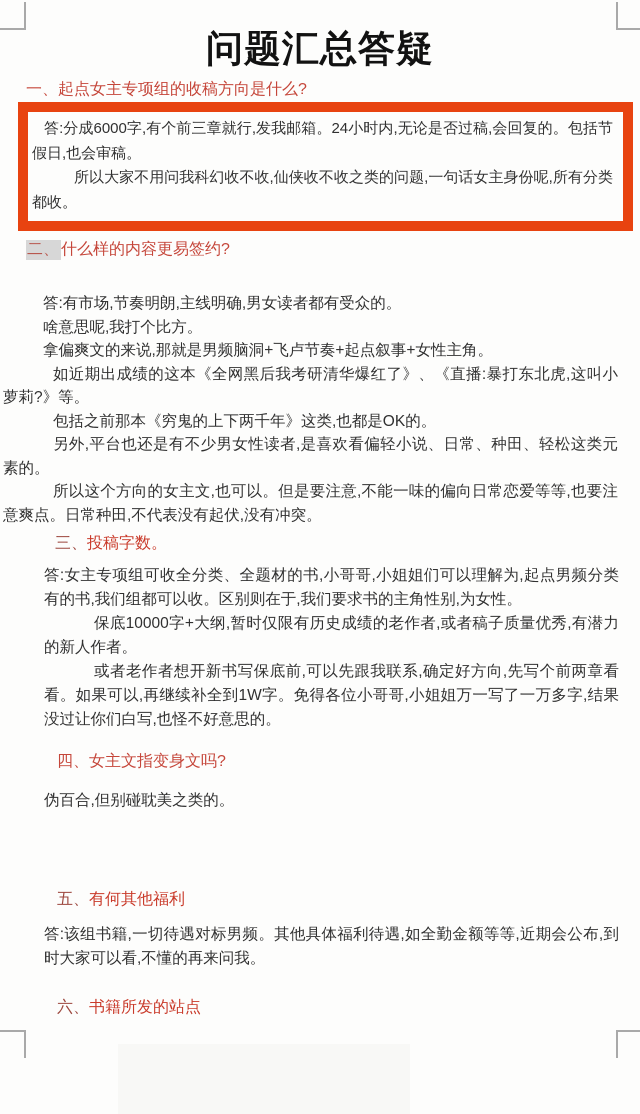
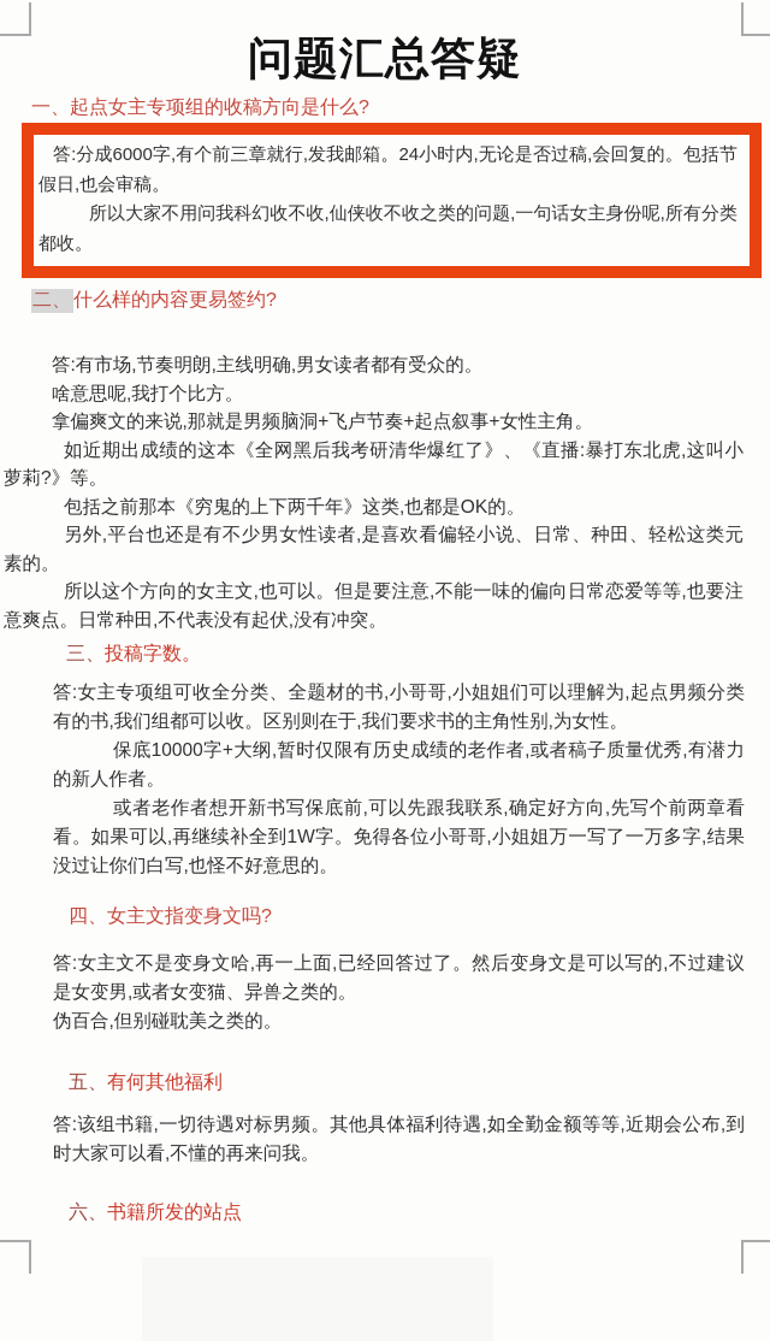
  问题汇总答疑
  一、起点女主专项组的收稿方向是什么?
  答:分成6000字,有个前三章就行,发我邮箱。24小时内,无论是否过稿,会回复的。包括节假日,也会审稿。
  所以大家不用问我科幻收不收,仙侠收不收之类的问题,一句话女主身份呢,所有分类都收。
  二、什么样的内容更易签约?
  答:有市场,节奏明朗,主线明确,男女读者都有受众的。
  啥意思呢,我打个比方。
  拿偏爽文的来说,那就是男频脑洞+飞卢节奏+起点叙事+女性主角。
  如近期出成绩的这本《全网黑后我考研清华爆红了》、《直播:暴打东北虎,这叫小萝莉?》等。
  包括之前那本《穷鬼的上下两千年》这类,也都是OK的。
  另外,平台也还是有不少男女性读者,是喜欢看偏轻小说、日常、种田、轻松这类元素的。
  所以这个方向的女主文,也可以。但是要注意,不能一味的偏向日常恋爱等等,也要注意爽点。日常种田,不代表没有起伏,没有冲突。
  三、投稿字数。
  答:女主专项组可收全分类、全题材的书,小哥哥,小姐姐们可以理解为,起点男频分类有的书,我们组都可以收。区别则在于,我们要求书的主角性别,为女性。
  保底10000字+大纲,暂时仅限有历史成绩的老作者,或者稿子质量优秀,有潜力的新人作者。
  或者老作者想开新书写保底前,可以先跟我联系,确定好方向,先写个前两章看看。如果可以,再继续补全到1W字。免得各位小哥哥,小姐姐万一写了一万多字,结果没过让你们白写,也怪不好意思的。
  四、女主文指变身文吗?
+ 答:女主文不是变身文哈,再一上面,已经回答过了。然后变身文是可以写的,不过建议是女变男,或者女变猫、异兽之类的。
  伪百合,但别碰耽美之类的。
  五、有何其他福利
  答:该组书籍,一切待遇对标男频。其他具体福利待遇,如全勤金额等等,近期会公布,到时大家可以看,不懂的再来问我。
  六、书籍所发的站点
